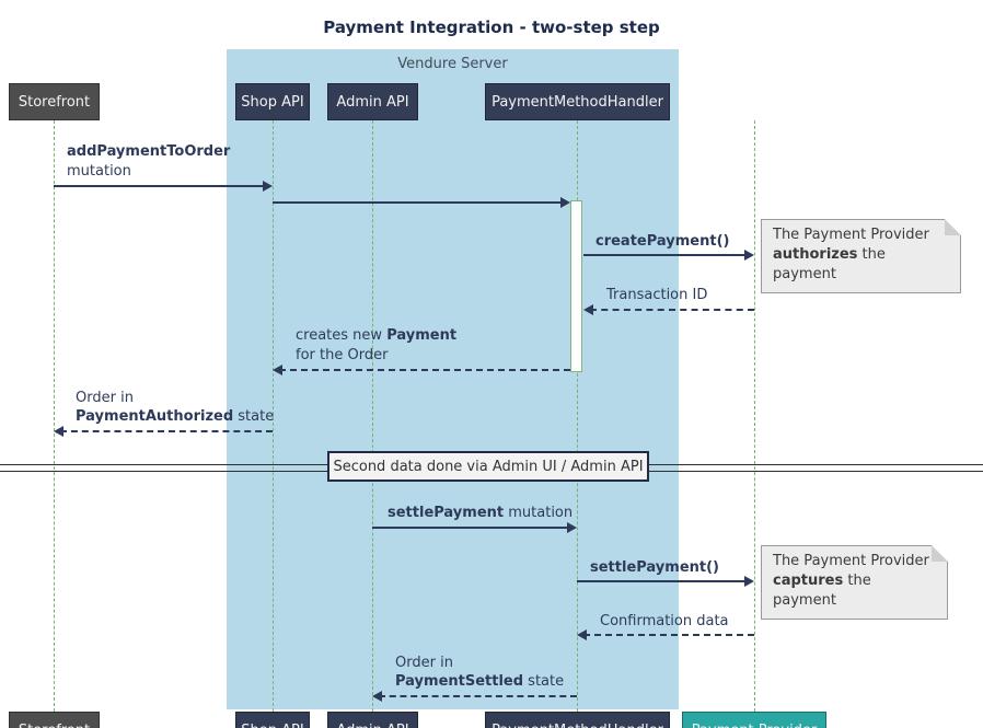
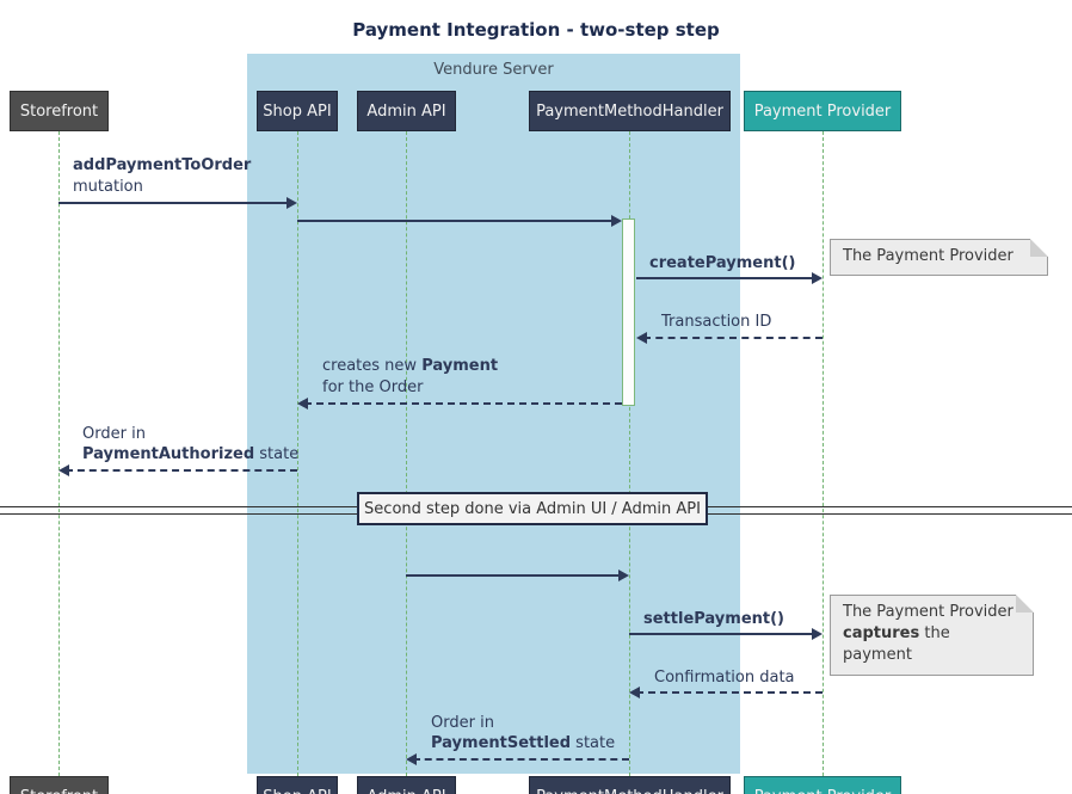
  Payment Integration - two-step step
  Vendure Server
  Storefront
  Shop API
  Admin API
  PaymentMethodHandler
+ Payment Provider
  addPaymentToOrder
  mutation
  createPayment()
  The Payment Provider
- authorizes the payment
  Transaction ID
  creates new Payment
  for the Order
  Order in
  PaymentAuthorized state
- Second data done via Admin UI / Admin API
+ Second step done via Admin UI / Admin API
- settlePayment mutation
  settlePayment()
  The Payment Provider
  captures the payment
  Confirmation data
  Order in
  PaymentSettled state
